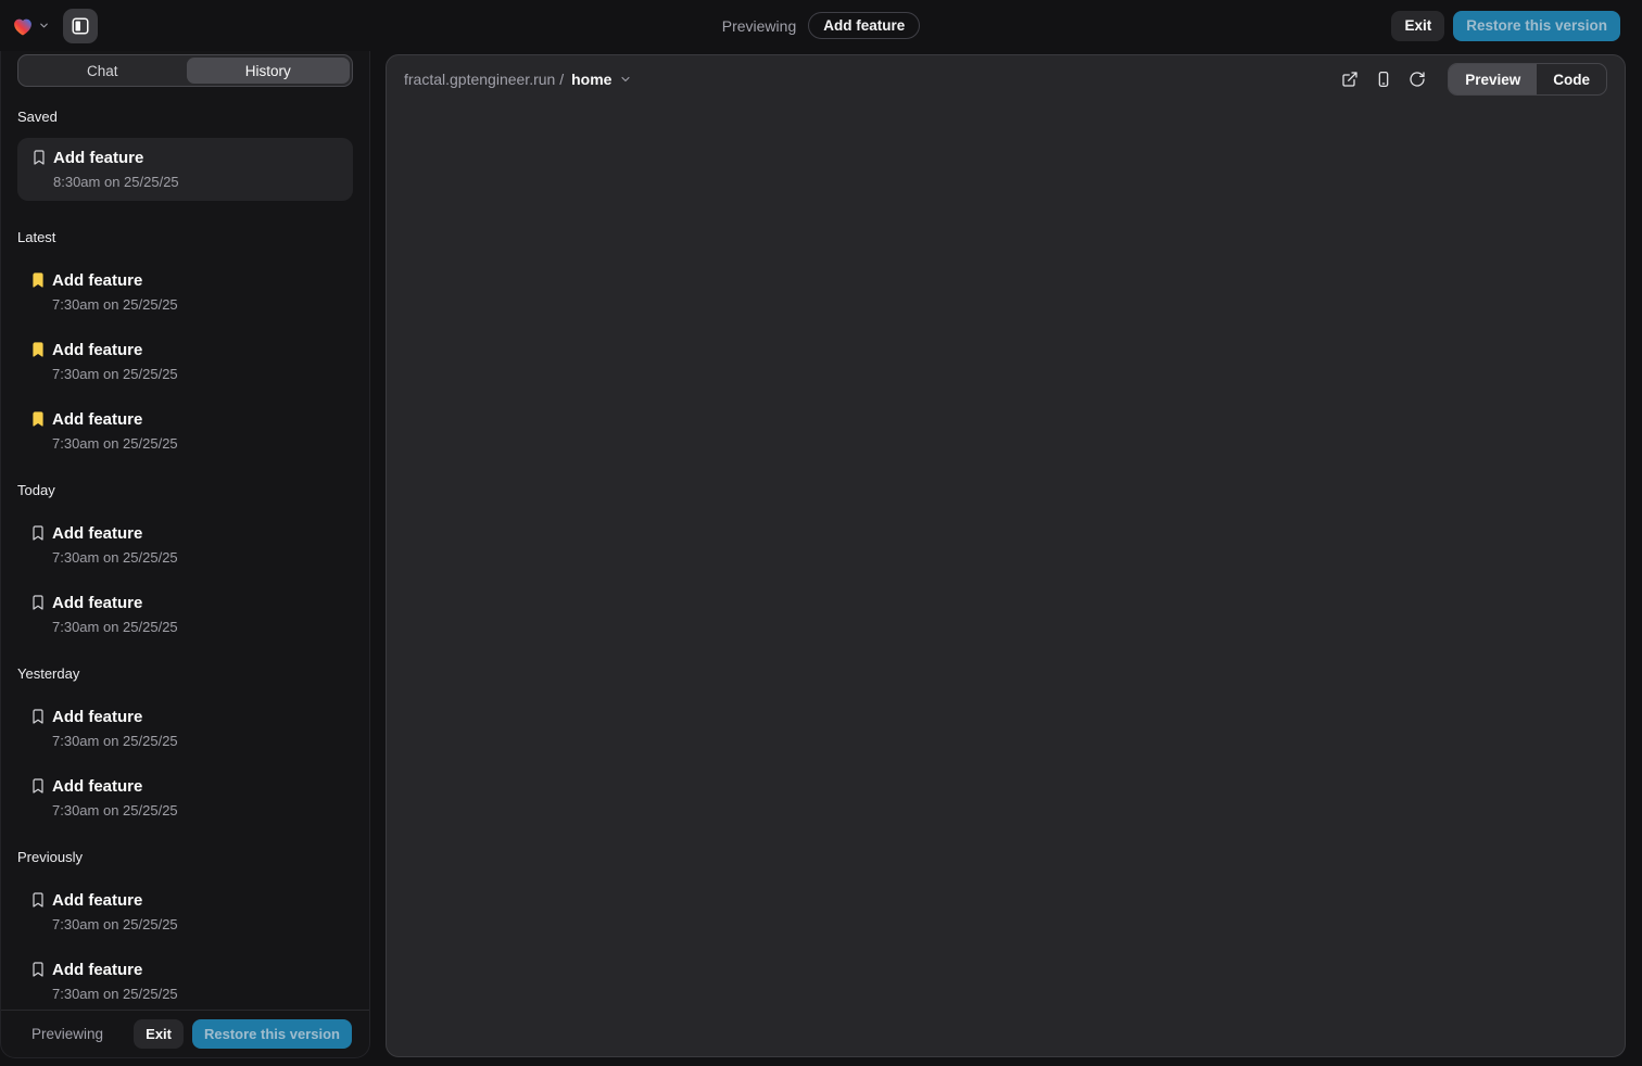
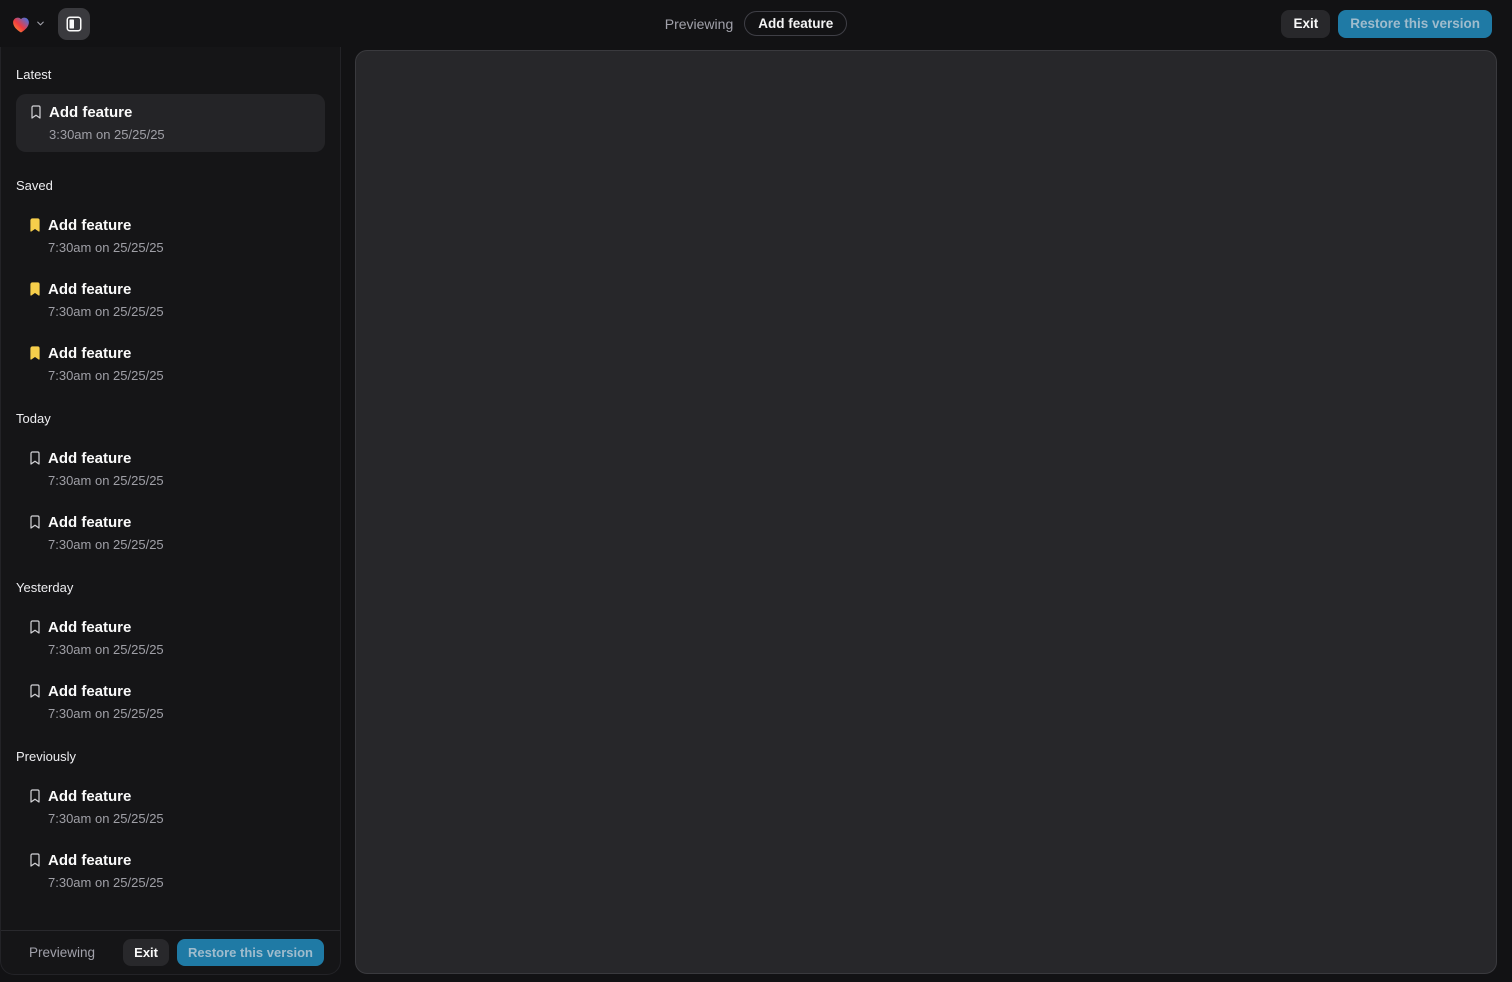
  Previewing
  Add feature
  Exit
  Restore this version
- Chat
- History
- Saved
+ Latest
  Add feature
- 8:30am on 25/25/25
+ 3:30am on 25/25/25
- Latest
+ Saved
  Add feature
  7:30am on 25/25/25
  Add feature
  7:30am on 25/25/25
  Add feature
  7:30am on 25/25/25
  Today
  Add feature
  7:30am on 25/25/25
  Add feature
  7:30am on 25/25/25
  Yesterday
  Add feature
  7:30am on 25/25/25
  Add feature
  7:30am on 25/25/25
  Previously
  Add feature
  7:30am on 25/25/25
  Add feature
  7:30am on 25/25/25
  Previewing
  Exit
  Restore this version
- fractal.gptengineer.run /
- home
- Preview
- Code
